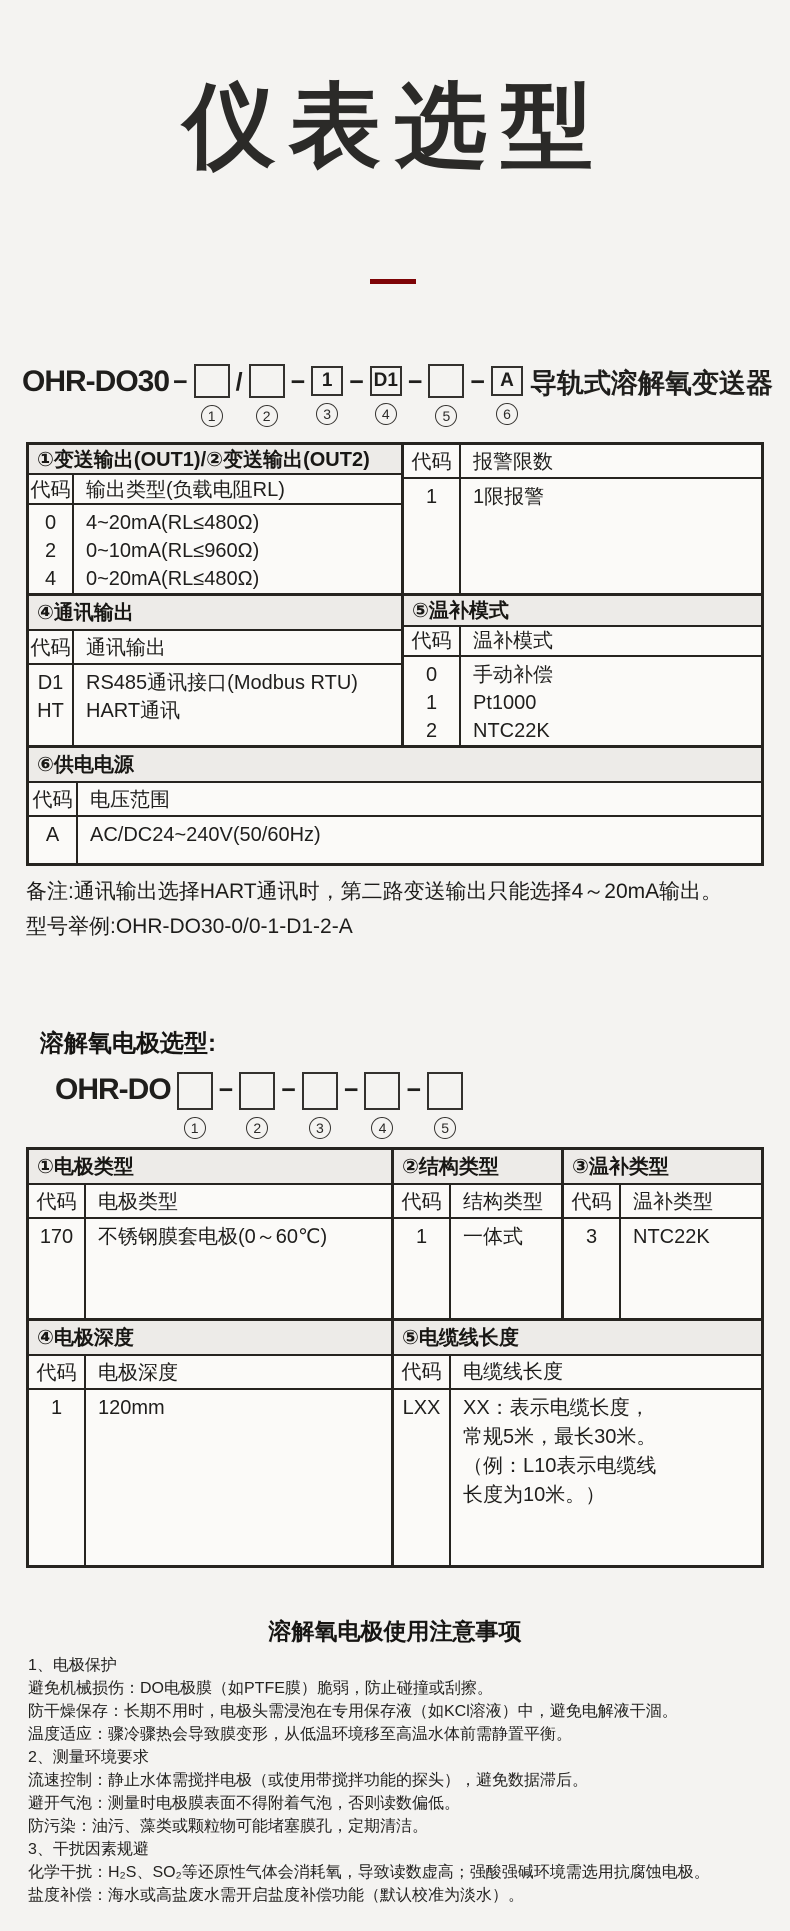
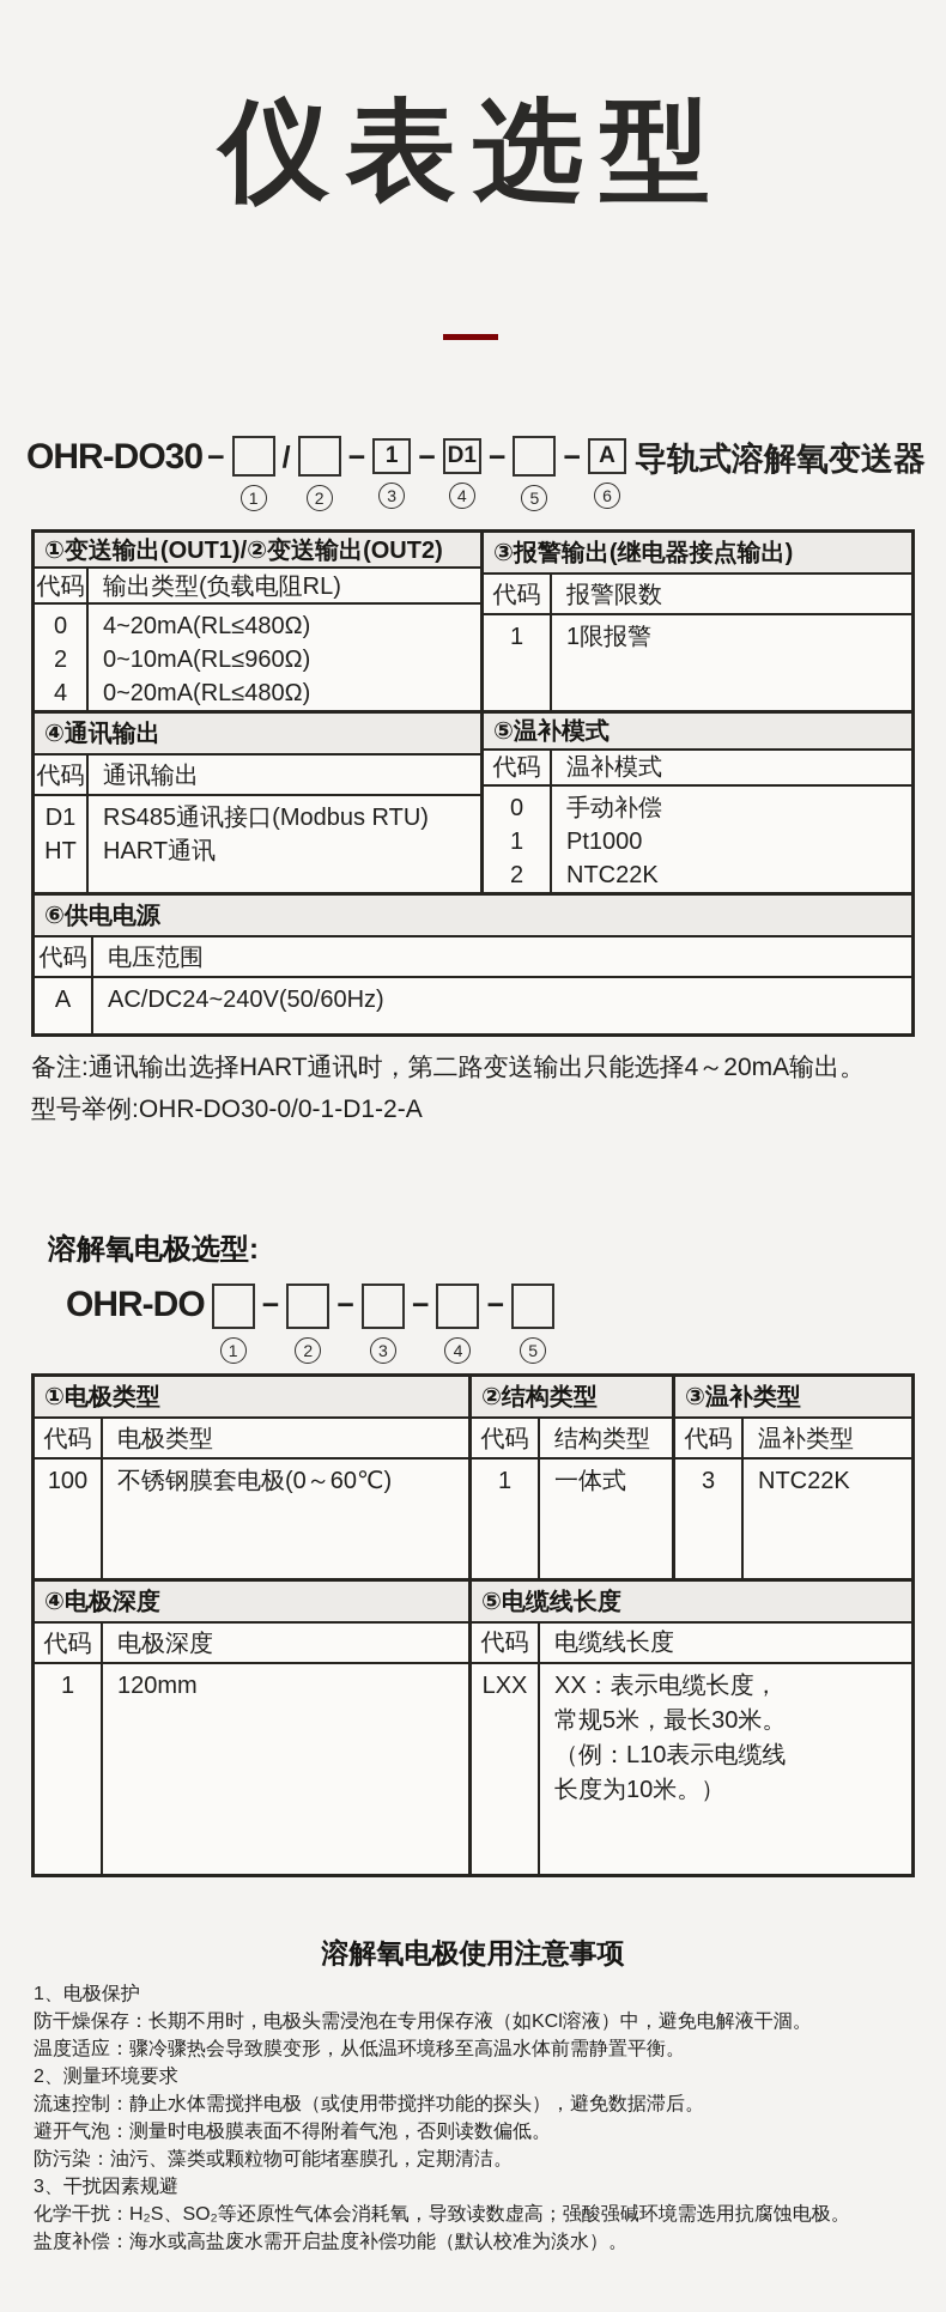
  仪表选型
  OHR-DO30
  −
  1
  /
  2
  −
  1
  3
  −
  D1
  4
  −
  5
  −
  A
  6
  导轨式溶解氧变送器
  ①变送输出(OUT1)/②变送输出(OUT2)
  代码
  输出类型(负载电阻RL)
  0
  2
  4
  4~20mA(RL≤480Ω)
  0~10mA(RL≤960Ω)
  0~20mA(RL≤480Ω)
+ ③报警输出(继电器接点输出)
  代码
  报警限数
  1
  1限报警
  ④通讯输出
  代码
  通讯输出
  D1
  HT
  RS485通讯接口(Modbus RTU)
  HART通讯
  ⑤温补模式
  代码
  温补模式
  0
  1
  2
  手动补偿
  Pt1000
  NTC22K
  ⑥供电电源
  代码
  电压范围
  A
  AC/DC24~240V(50/60Hz)
  备注:通讯输出选择HART通讯时，第二路变送输出只能选择4～20mA输出。
  型号举例:OHR-DO30-0/0-1-D1-2-A
  溶解氧电极选型:
  OHR-DO
  1
  −
  2
  −
  3
  −
  4
  −
  5
  ①电极类型
  代码
  电极类型
- 170
+ 100
  不锈钢膜套电极(0～60℃)
  ②结构类型
  代码
  结构类型
  1
  一体式
  ③温补类型
  代码
  温补类型
  3
  NTC22K
  ④电极深度
  代码
  电极深度
  1
  120mm
  ⑤电缆线长度
  代码
  电缆线长度
  LXX
  XX：表示电缆长度，
  常规5米，最长30米。
  （例：L10表示电缆线
  长度为10米。）
  溶解氧电极使用注意事项
  1、电极保护
- 避免机械损伤：DO电极膜（如PTFE膜）脆弱，防止碰撞或刮擦。
  防干燥保存：长期不用时，电极头需浸泡在专用保存液（如KCl溶液）中，避免电解液干涸。
  温度适应：骤冷骤热会导致膜变形，从低温环境移至高温水体前需静置平衡。
  2、测量环境要求
  流速控制：静止水体需搅拌电极（或使用带搅拌功能的探头），避免数据滞后。
  避开气泡：测量时电极膜表面不得附着气泡，否则读数偏低。
  防污染：油污、藻类或颗粒物可能堵塞膜孔，定期清洁。
  3、干扰因素规避
  化学干扰：H₂S、SO₂等还原性气体会消耗氧，导致读数虚高；强酸强碱环境需选用抗腐蚀电极。
  盐度补偿：海水或高盐废水需开启盐度补偿功能（默认校准为淡水）。
